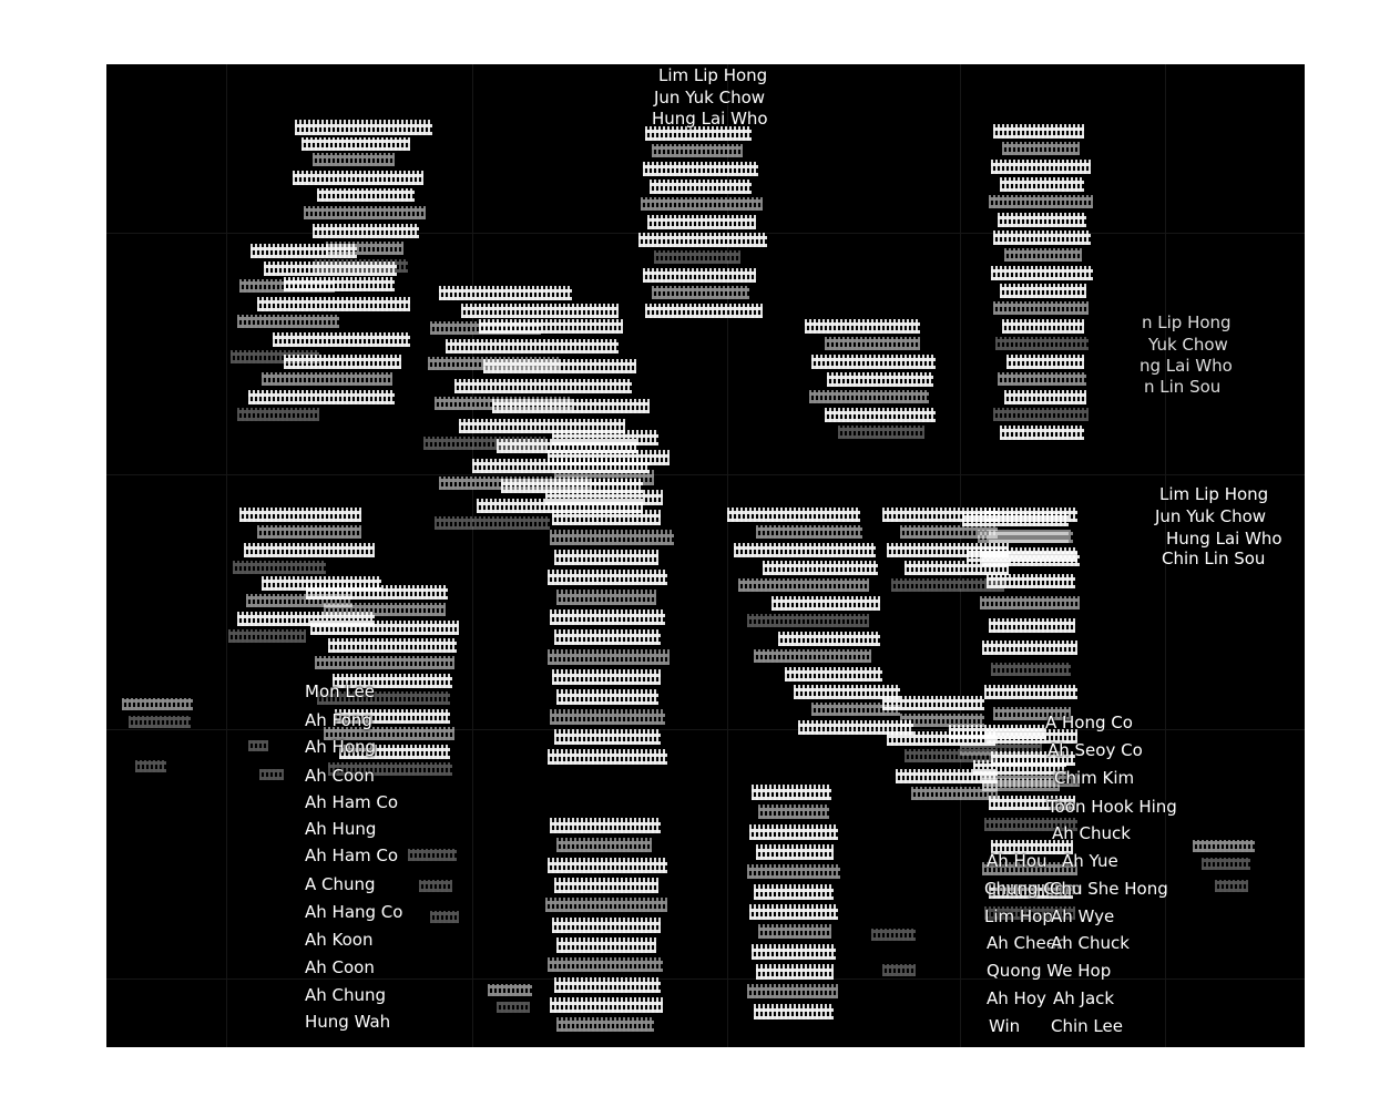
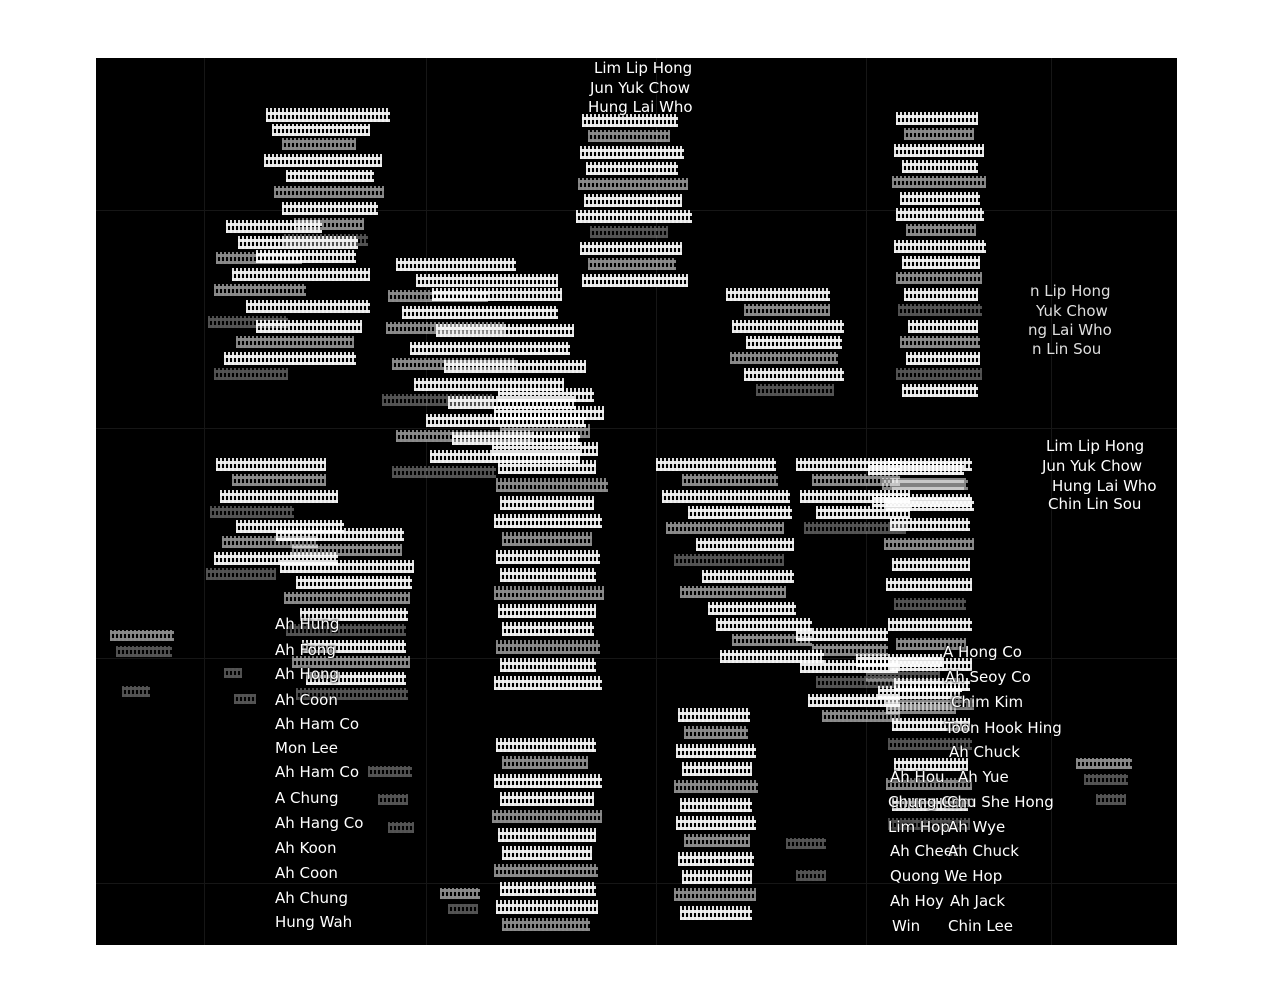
  Lim Lip Hong
  Jun Yuk Chow
  Hung Lai Who
  n Lip Hong
  Yuk Chow
  ng Lai Who
  n Lin Sou
  Lim Lip Hong
  Jun Yuk Chow
  Hung Lai Who
  Chin Lin Sou
- Mon Lee
+ Ah Hung
  Ah Fong
  Ah Hong
  Ah Coon
  Ah Ham Co
- Ah Hung
+ Mon Lee
  Ah Ham Co
  A Chung
  Ah Hang Co
  Ah Koon
  Ah Coon
  Ah Chung
  Hung Wah
  A Hong Co
  Ah Seoy Co
  Chim Kim
  Toon Hook Hing
  Ah Chuck
  Ah Hou
  Ah Yue
  Chung Com
  Chu She Hong
  Lim Hop
  Ah Wye
  Ah Cheen
  Ah Chuck
  Quong We Hop
  Ah Hoy
  Ah Jack
  Win
  Chin Lee
